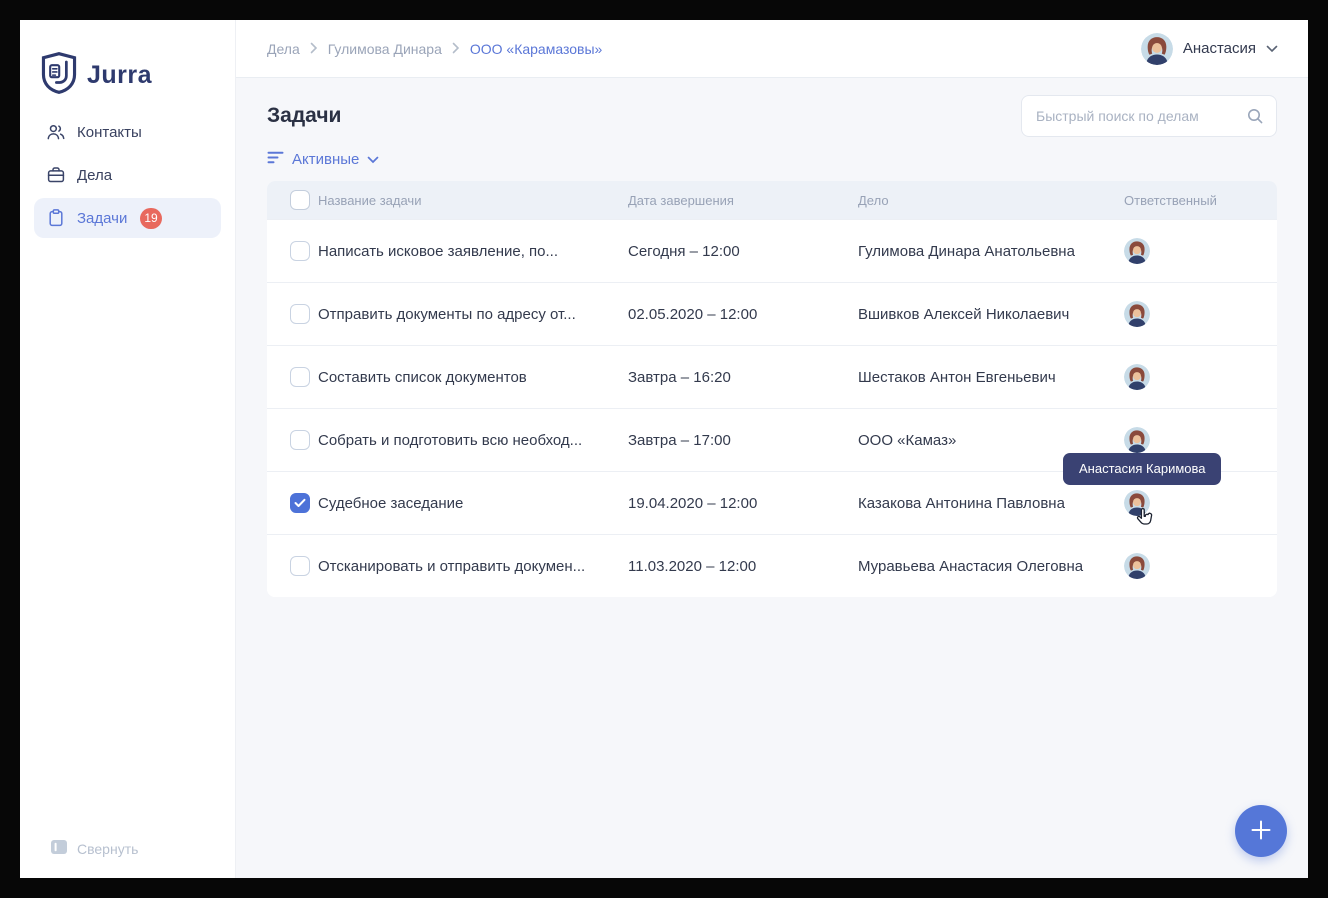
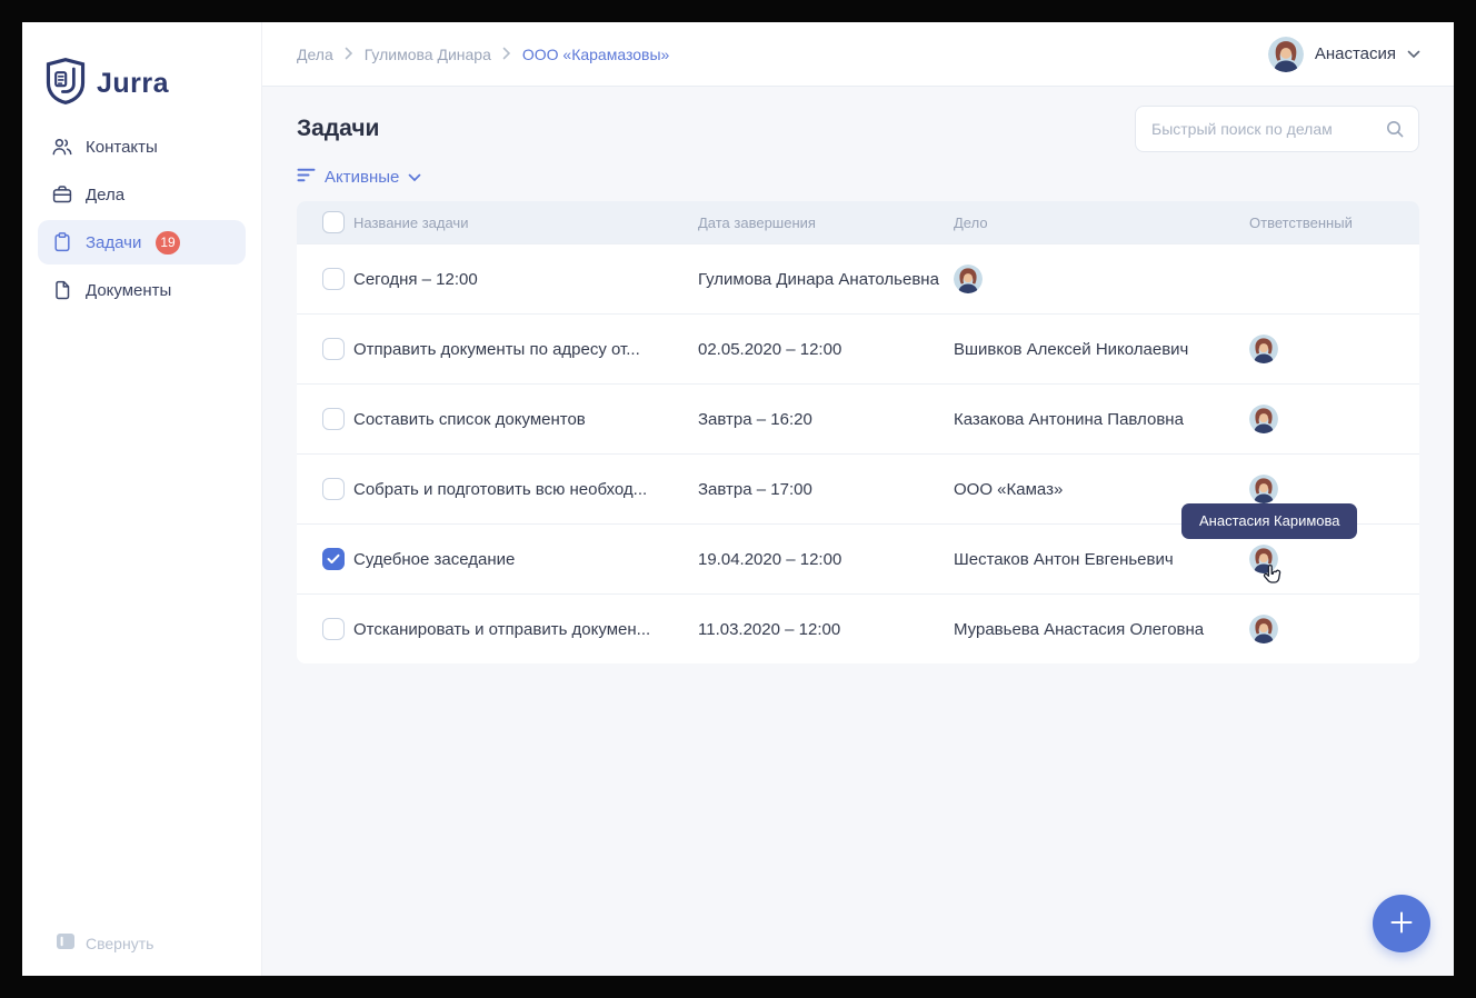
  Jurra
  Контакты
  Дела
  Задачи
  19
+ Документы
  Свернуть
  Дела
  Гулимова Динара
  ООО «Карамазовы»
  Анастасия
  Задачи
  Быстрый поиск по делам
  Активные
  Название задачи
  Дата завершения
  Дело
  Ответственный
- Написать исковое заявление, по...
  Сегодня – 12:00
  Гулимова Динара Анатольевна
  Отправить документы по адресу от...
  02.05.2020 – 12:00
  Вшивков Алексей Николаевич
  Составить список документов
  Завтра – 16:20
- Шестаков Антон Евгеньевич
+ Казакова Антонина Павловна
  Собрать и подготовить всю необход...
  Завтра – 17:00
  ООО «Камаз»
  Судебное заседание
  19.04.2020 – 12:00
- Казакова Антонина Павловна
+ Шестаков Антон Евгеньевич
  Отсканировать и отправить докумен...
  11.03.2020 – 12:00
  Муравьева Анастасия Олеговна
  Анастасия Каримова
